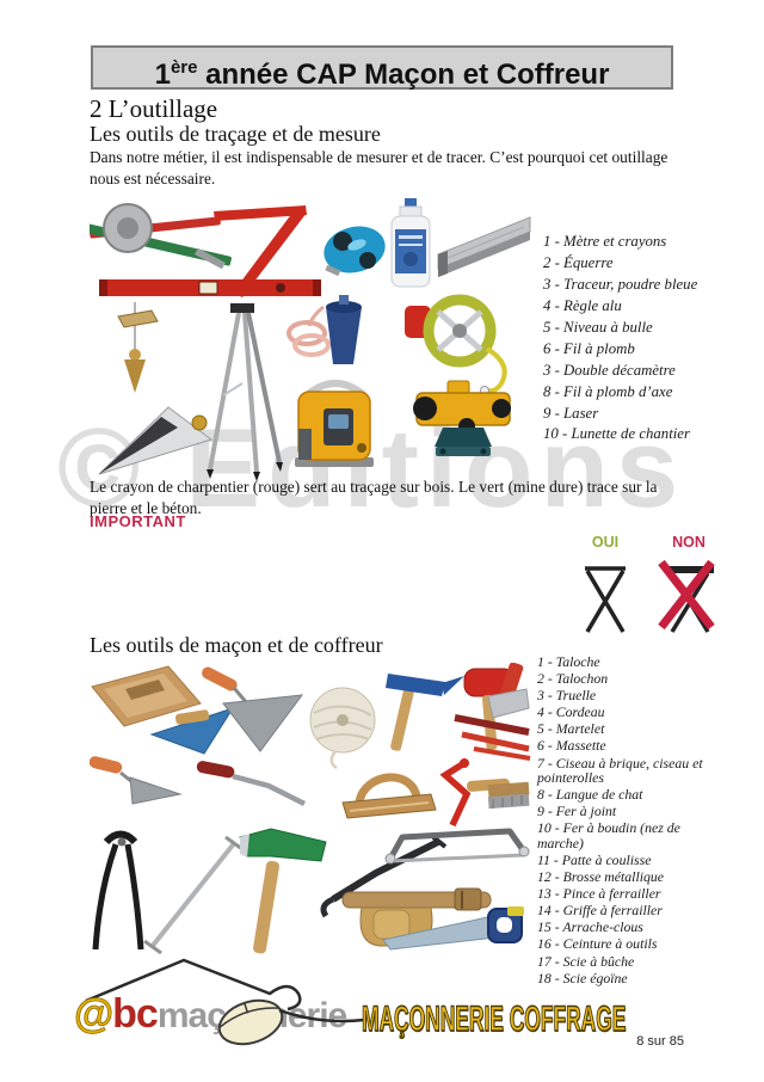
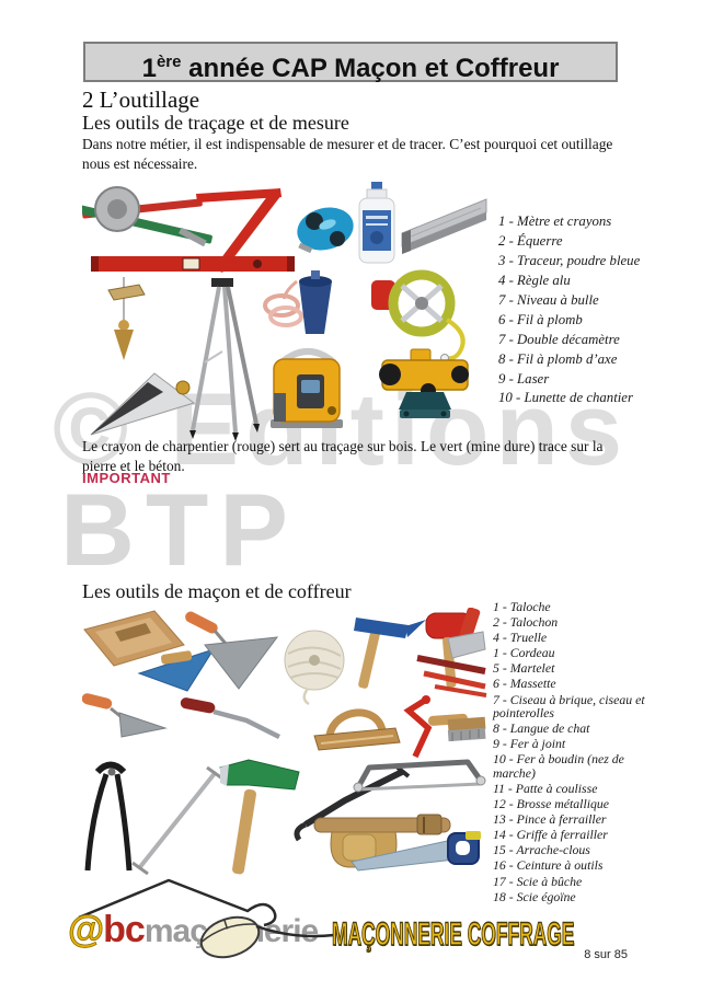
  © Editions
+ BTP
  1ère année CAP Maçon et Coffreur
  2 L’outillage
  Les outils de traçage et de mesure
  Dans notre métier, il est indispensable de mesurer et de tracer. C’est pourquoi cet outillage nous est nécessaire.
  1 - Mètre et crayons
  2 - Équerre
  3 - Traceur, poudre bleue
  4 - Règle alu
- 5 - Niveau à bulle
+ 7 - Niveau à bulle
  6 - Fil à plomb
- 3 - Double décamètre
+ 7 - Double décamètre
  8 - Fil à plomb d’axe
  9 - Laser
  10 - Lunette de chantier
  Le crayon de charpentier (rouge) sert au traçage sur bois. Le vert (mine dure) trace sur la pierre et le béton.
  IMPORTANT
- OUI
- NON
  Les outils de maçon et de coffreur
  1 - Taloche
  2 - Talochon
- 3 - Truelle
+ 4 - Truelle
- 4 - Cordeau
+ 1 - Cordeau
  5 - Martelet
  6 - Massette
  7 - Ciseau à brique, ciseau et pointerolles
  8 - Langue de chat
  9 - Fer à joint
  10 - Fer à boudin (nez de marche)
  11 - Patte à coulisse
  12 - Brosse métallique
  13 - Pince à ferrailler
  14 - Griffe à ferrailler
  15 - Arrache-clous
  16 - Ceinture à outils
  17 - Scie à bûche
  18 - Scie égoïne
  MAÇONNERIE COFFRAGE
  8 sur 85
